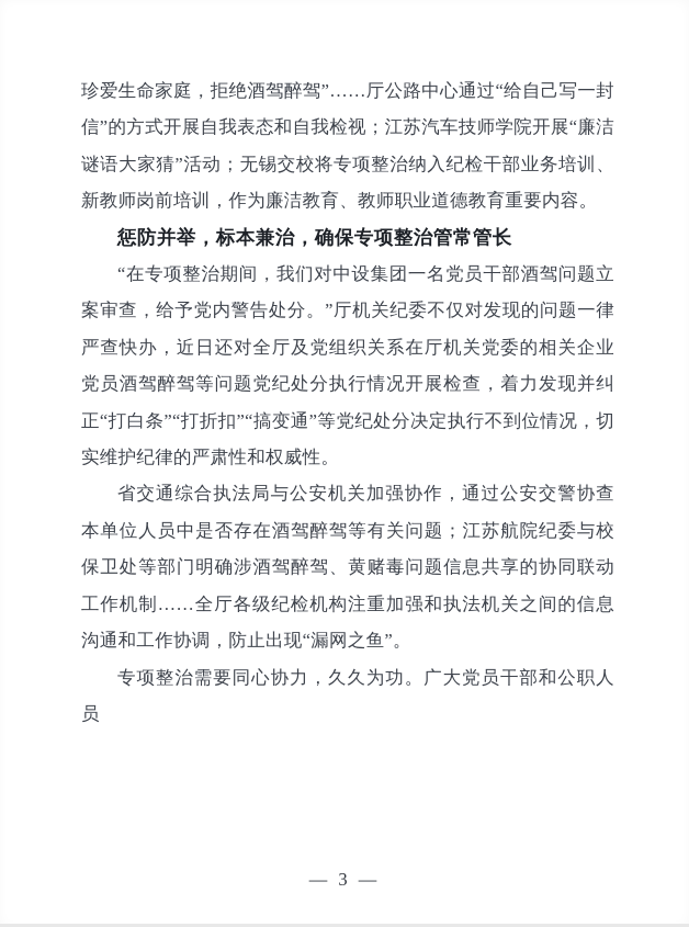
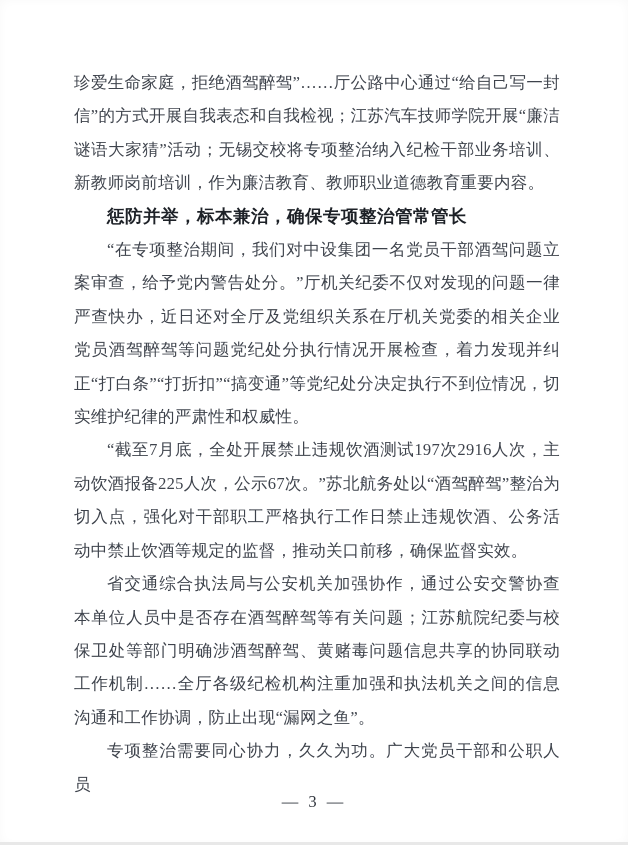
  珍爱生命家庭，拒绝酒驾醉驾”……厅公路中心通过“给自己写一封信”的方式开展自我表态和自我检视；江苏汽车技师学院开展“廉洁谜语大家猜”活动；无锡交校将专项整治纳入纪检干部业务培训、新教师岗前培训，作为廉洁教育、教师职业道德教育重要内容。
  惩防并举，标本兼治，确保专项整治管常管长
  “在专项整治期间，我们对中设集团一名党员干部酒驾问题立案审查，给予党内警告处分。”厅机关纪委不仅对发现的问题一律严查快办，近日还对全厅及党组织关系在厅机关党委的相关企业党员酒驾醉驾等问题党纪处分执行情况开展检查，着力发现并纠正“打白条”“打折扣”“搞变通”等党纪处分决定执行不到位情况，切实维护纪律的严肃性和权威性。
+ “截至7月底，全处开展禁止违规饮酒测试197次2916人次，主动饮酒报备225人次，公示67次。”苏北航务处以“酒驾醉驾”整治为切入点，强化对干部职工严格执行工作日禁止违规饮酒、公务活动中禁止饮酒等规定的监督，推动关口前移，确保监督实效。
  省交通综合执法局与公安机关加强协作，通过公安交警协查本单位人员中是否存在酒驾醉驾等有关问题；江苏航院纪委与校保卫处等部门明确涉酒驾醉驾、黄赌毒问题信息共享的协同联动工作机制……全厅各级纪检机构注重加强和执法机关之间的信息沟通和工作协调，防止出现“漏网之鱼”。
  专项整治需要同心协力，久久为功。广大党员干部和公职人员
  — 3 —
